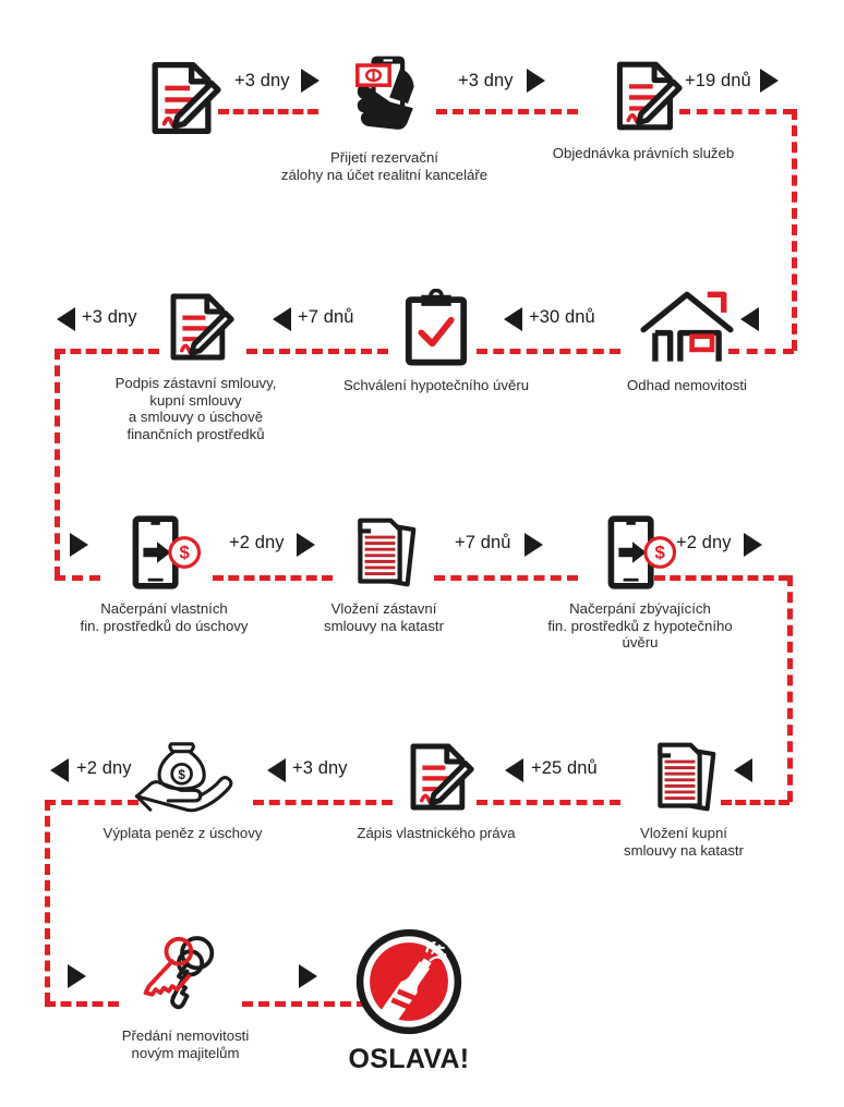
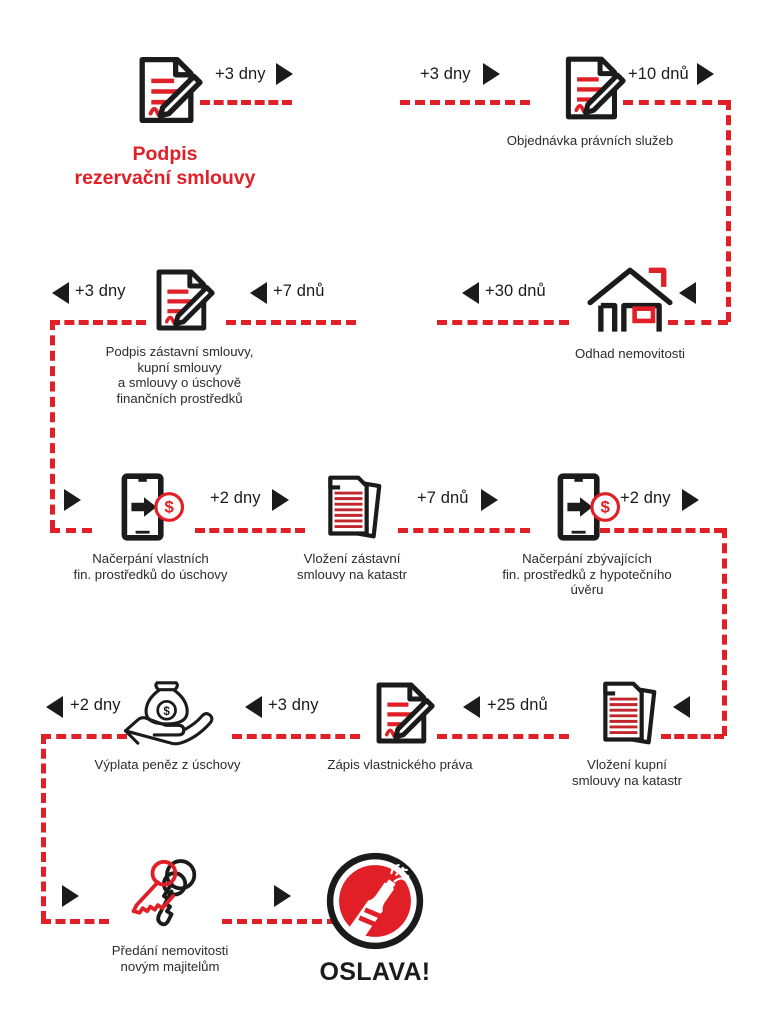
+ Podpis
+ rezervační smlouvy
  +3 dny
- Přijetí rezervační
- zálohy na účet realitní kanceláře
  +3 dny
  Objednávka právních služeb
- +19 dnů
+ +10 dnů
  Odhad nemovitosti
  +30 dnů
- Schválení hypotečního úvěru
  +7 dnů
  Podpis zástavní smlouvy,
  kupní smlouvy
  a smlouvy o úschově
  finančních prostředků
  +3 dny
  $
  Načerpání vlastních
  fin. prostředků do úschovy
  +2 dny
  Vložení zástavní
  smlouvy na katastr
  +7 dnů
  $
  Načerpání zbývajících
  fin. prostředků z hypotečního úvěru
  +2 dny
  Vložení kupní
  smlouvy na katastr
  +25 dnů
  Zápis vlastnického práva
  +3 dny
  $
  Výplata peněz z úschovy
  +2 dny
  Předání nemovitosti
  novým majitelům
  OSLAVA!
